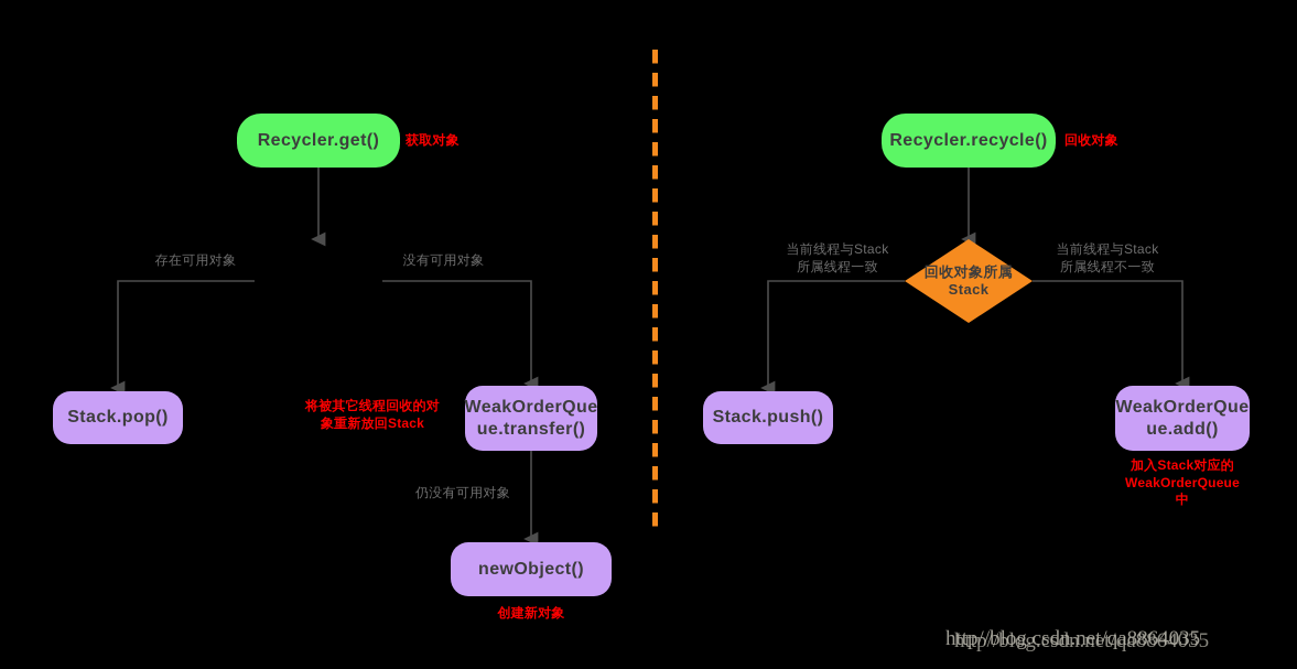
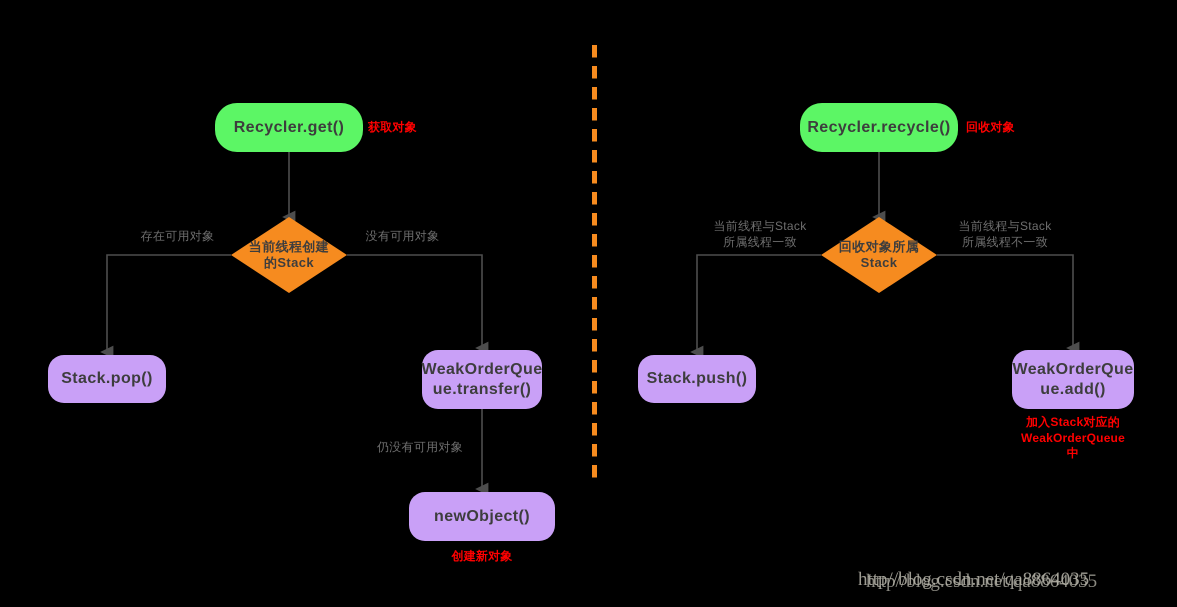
  Recycler.get()
  获取对象
+ 当前线程创建
+ 的Stack
  存在可用对象
  没有可用对象
  Stack.pop()
  WeakOrderQue
  ue.transfer()
- 将被其它线程回收的对
- 象重新放回Stack
  仍没有可用对象
  newObject()
  创建新对象
  Recycler.recycle()
  回收对象
  回收对象所属
  Stack
  当前线程与Stack
  所属线程一致
  当前线程与Stack
  所属线程不一致
  Stack.push()
  WeakOrderQue
  ue.add()
  加入Stack对应的
  WeakOrderQueue
  中
  http//blog.csdn.net/qa8864035
  http//blog.csdn.net/qa8864035
